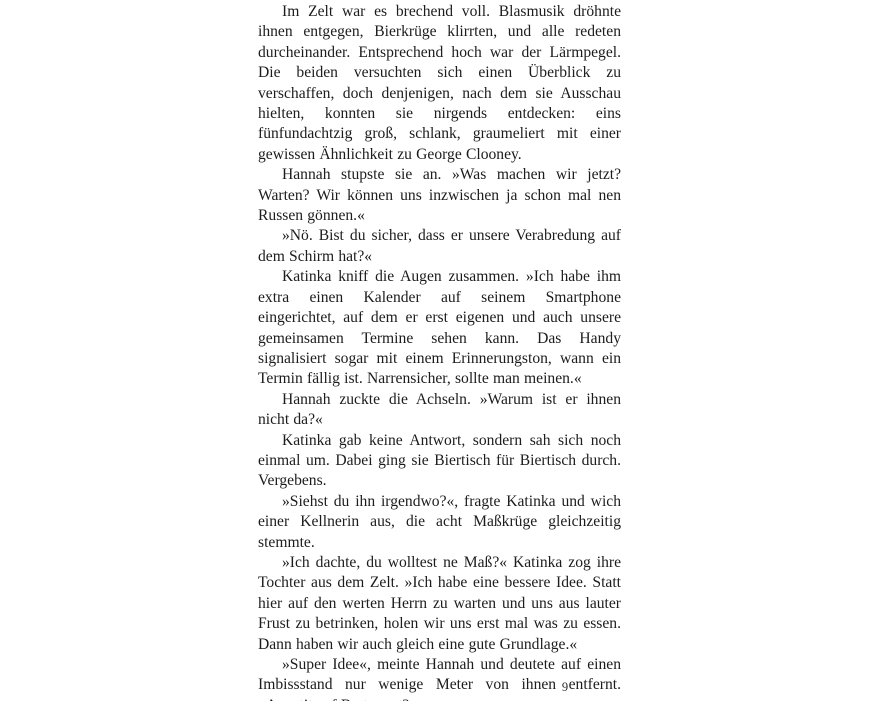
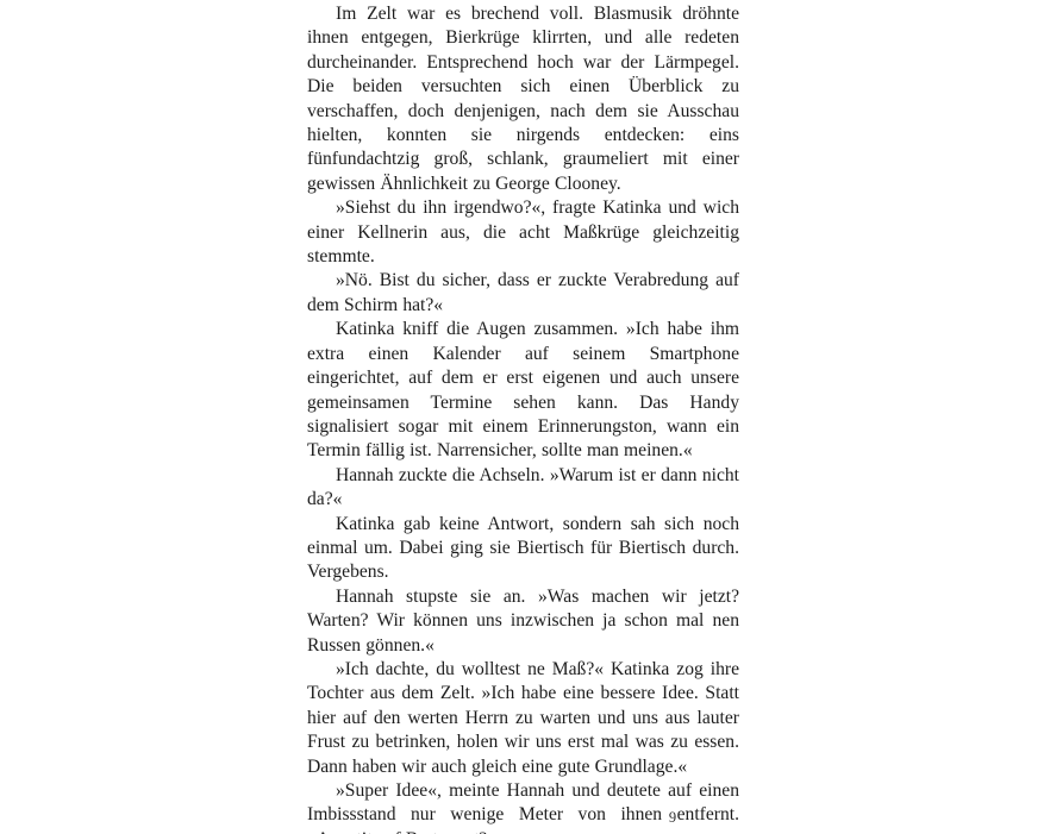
  Im Zelt war es brechend voll. Blasmusik dröhnte ihnen entgegen, Bierkrüge klirrten, und alle redeten durcheinander. Entsprechend hoch war der Lärmpegel. Die beiden versuchten sich einen Überblick zu verschaffen, doch denjenigen, nach dem sie Ausschau hielten, konnten sie nirgends entdecken: eins fünfundachtzig groß, schlank, graumeliert mit einer gewissen Ähnlichkeit zu George Clooney.
- Hannah stupste sie an. »Was machen wir jetzt? Warten? Wir können uns inzwischen ja schon mal nen Russen gönnen.«
+ »Siehst du ihn irgendwo?«, fragte Katinka und wich einer Kellnerin aus, die acht Maßkrüge gleichzeitig stemmte.
- »Nö. Bist du sicher, dass er unsere Verabredung auf dem Schirm hat?«
+ »Nö. Bist du sicher, dass er zuckte Verabredung auf dem Schirm hat?«
  Katinka kniff die Augen zusammen. »Ich habe ihm extra einen Kalender auf seinem Smartphone eingerichtet, auf dem er erst eigenen und auch unsere gemeinsamen Termine sehen kann. Das Handy signalisiert sogar mit einem Erinnerungston, wann ein Termin fällig ist. Narrensicher, sollte man meinen.«
- Hannah zuckte die Achseln. »Warum ist er ihnen nicht da?«
+ Hannah zuckte die Achseln. »Warum ist er dann nicht da?«
  Katinka gab keine Antwort, sondern sah sich noch einmal um. Dabei ging sie Biertisch für Biertisch durch. Vergebens.
- »Siehst du ihn irgendwo?«, fragte Katinka und wich einer Kellnerin aus, die acht Maßkrüge gleichzeitig stemmte.
+ Hannah stupste sie an. »Was machen wir jetzt? Warten? Wir können uns inzwischen ja schon mal nen Russen gönnen.«
  »Ich dachte, du wolltest ne Maß?« Katinka zog ihre Tochter aus dem Zelt. »Ich habe eine bessere Idee. Statt hier auf den werten Herrn zu warten und uns aus lauter Frust zu betrinken, holen wir uns erst mal was zu essen. Dann haben wir auch gleich eine gute Grundlage.«
  »Super Idee«, meinte Hannah und deutete auf einen Imbissstand nur wenige Meter von ihnen entfernt.
  9
